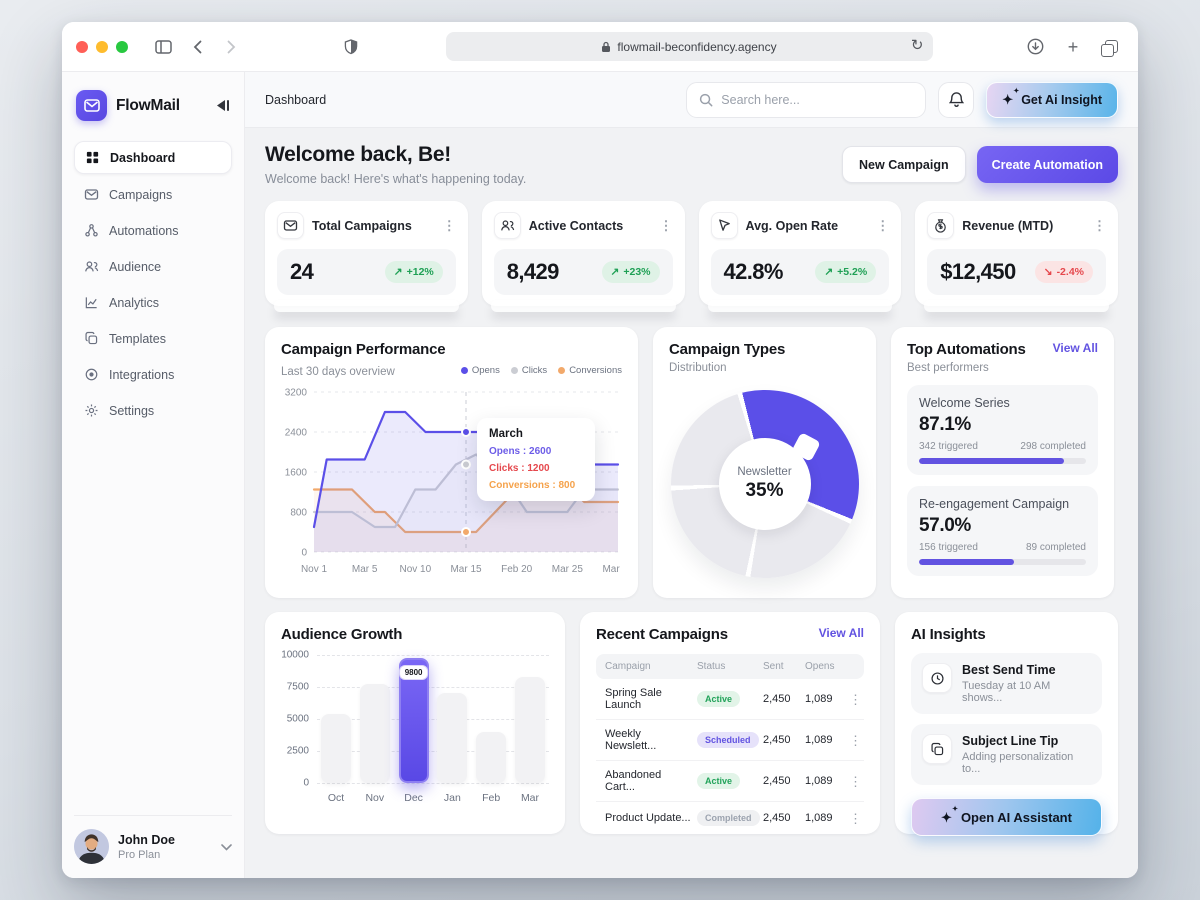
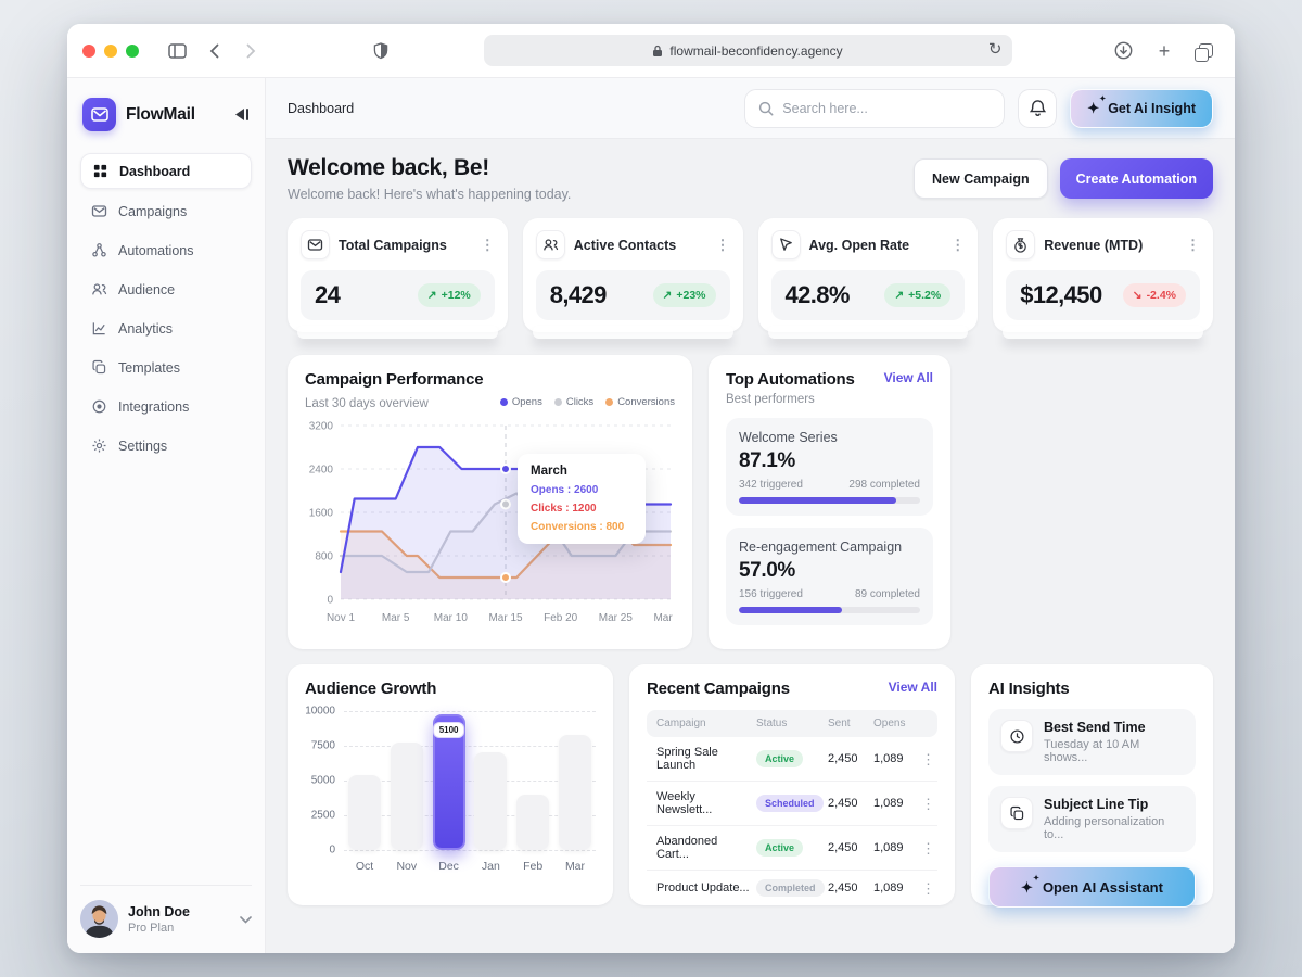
  flowmail-beconfidency.agency
  ↻
  +
  FlowMail
  Dashboard
  Campaigns
  Automations
  Audience
  Analytics
  Templates
  Integrations
  Settings
  John Doe
  Pro Plan
  Dashboard
  Search here...
  ✦
  Get Ai Insight
  Welcome back, Be!
  Welcome back! Here's what's happening today.
  New Campaign
  Create Automation
  Total Campaigns
  ⋮
  24
  ↗
  +12%
  Active Contacts
  ⋮
  8,429
  ↗
  +23%
  Avg. Open Rate
  ⋮
  42.8%
  ↗
  +5.2%
  Revenue (MTD)
  ⋮
  $12,450
  ↘
  -2.4%
  Campaign Performance
  Last 30 days overview
  Opens
  Clicks
  Conversions
  3200
  2400
  1600
  800
  0
  Nov 1
  Mar 5
- Nov 10
+ Mar 10
  Mar 15
  Feb 20
  Mar 25
  March
  Opens : 2600
  Clicks : 1200
  Conversions : 800
- Campaign Types
- Distribution
- Newsletter
- 35%
  Top Automations
  View All
  Best performers
  Welcome Series
  87.1%
  342 triggered
  298 completed
  Re-engagement Campaign
  57.0%
  156 triggered
  89 completed
  Audience Growth
  10000
  7500
  5000
  2500
  0
- 9800
+ 5100
  Oct
  Nov
  Dec
  Jan
  Feb
  Mar
  Recent Campaigns
  View All
  Campaign
  Status
  Sent
  Opens
  Spring Sale Launch
  Active
  2,450
  1,089
  ⋮
  Weekly Newslett...
  Scheduled
  2,450
  1,089
  ⋮
  Abandoned Cart...
  Active
  2,450
  1,089
  ⋮
  Product Update...
  Completed
  2,450
  1,089
  ⋮
  AI Insights
  Best Send Time
  Tuesday at 10 AM shows...
  Subject Line Tip
  Adding personalization to...
  ✦
  Open AI Assistant
